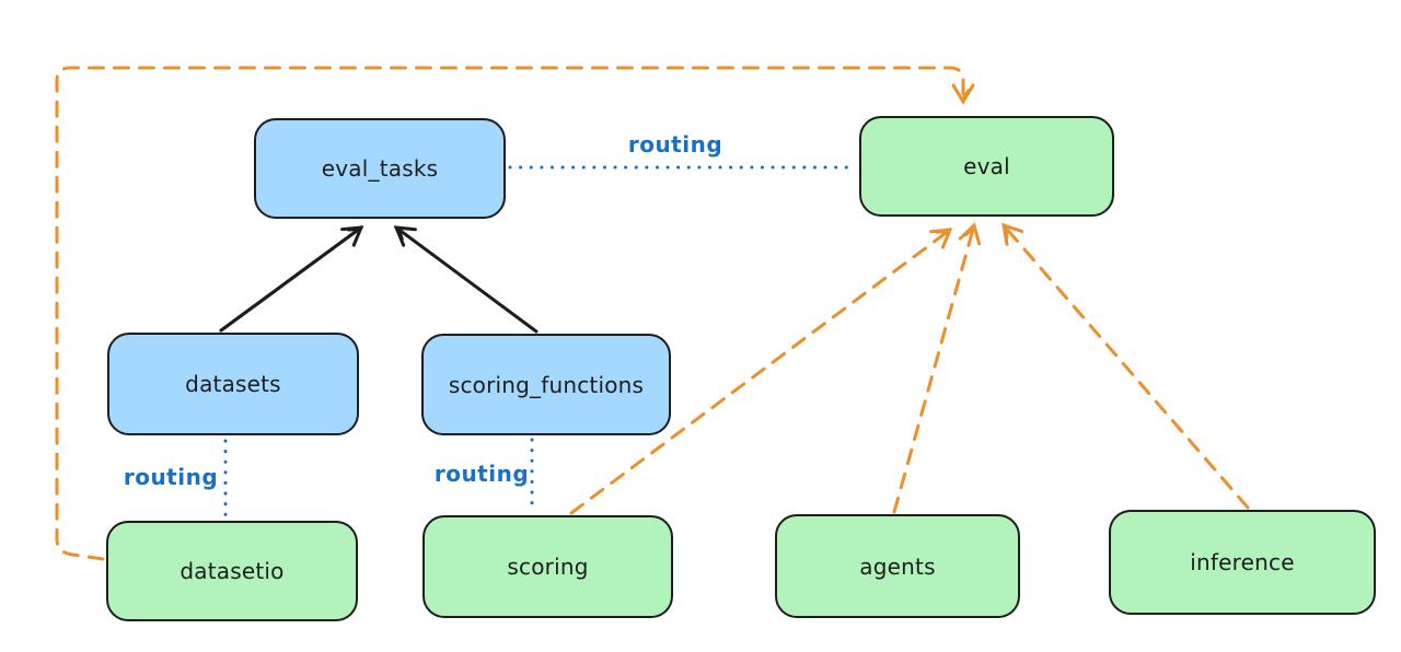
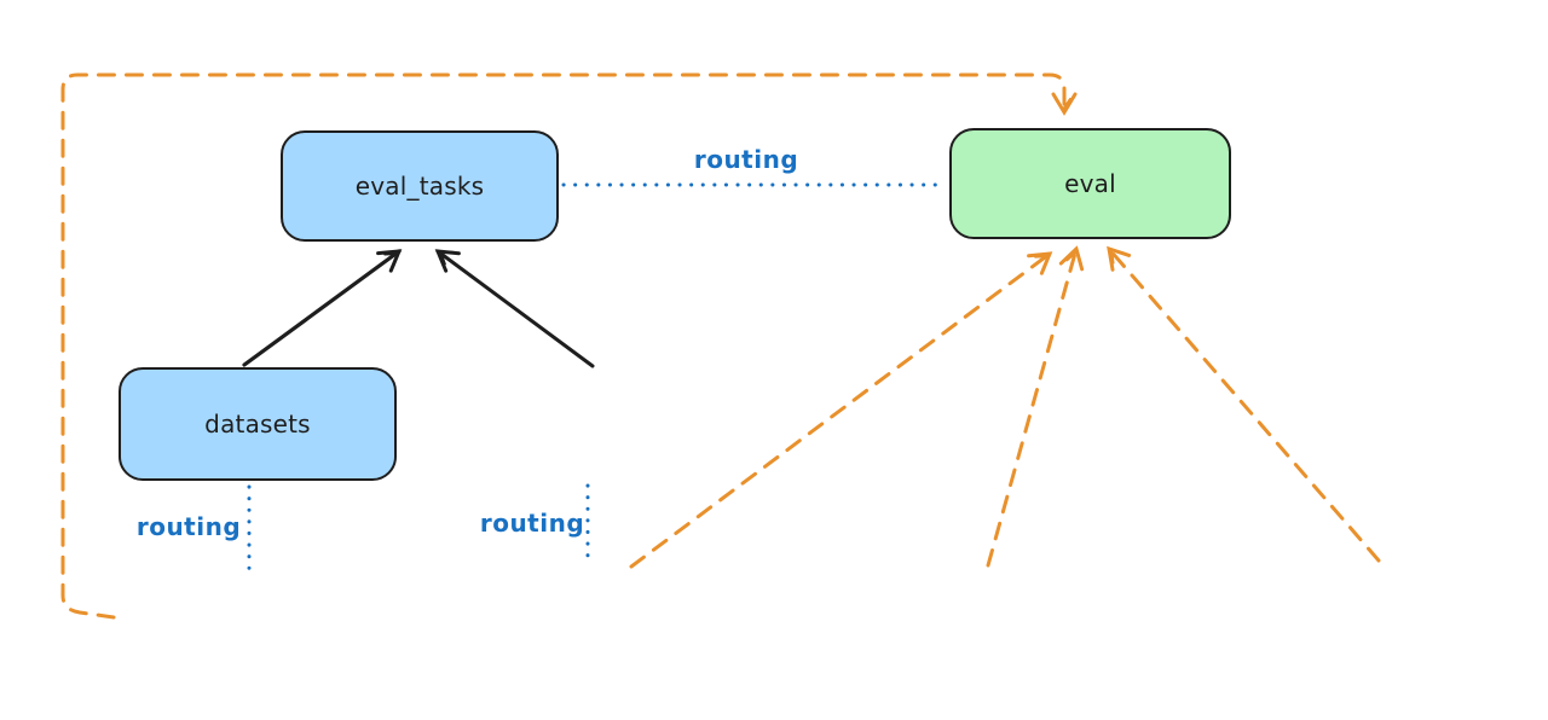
  eval_tasks
  eval
  datasets
- scoring_functions
- datasetio
- scoring
- agents
- inference
  routing
  routing
  routing
